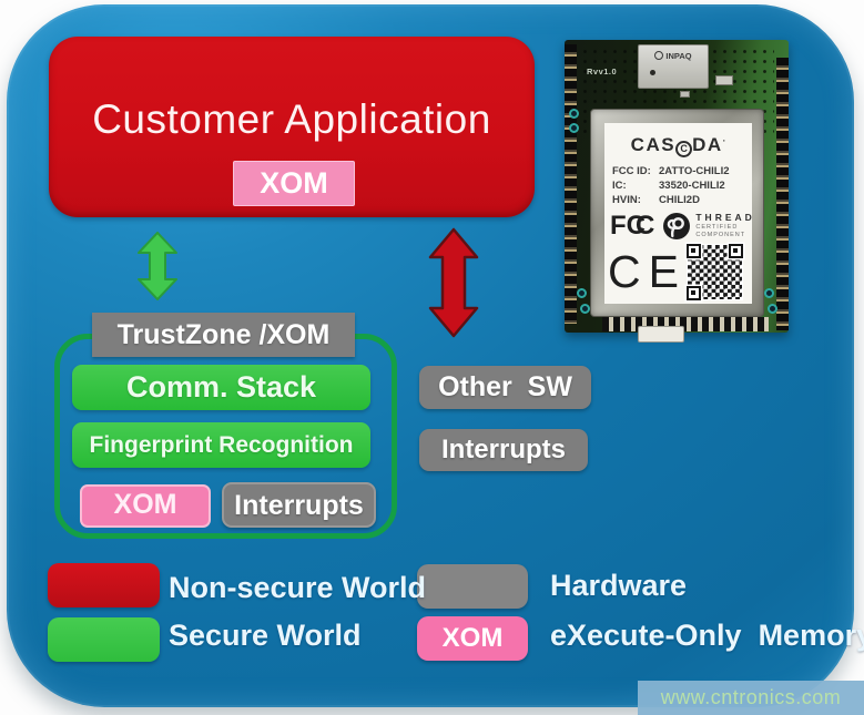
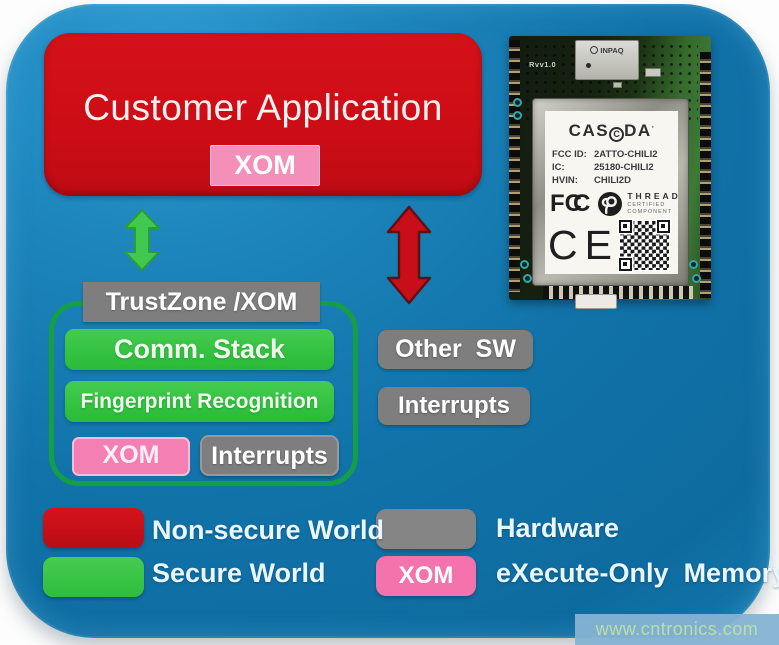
  Customer Application
  XOM
  TrustZone /XOM
  Comm. Stack
  Fingerprint Recognition
  XOM
  Interrupts
  Other SW
  Interrupts
  XOM
  Non-secure World
  Secure World
  Hardware
  eXecute-Only Memor
  Rvv1.0
  INPAQ
  CAS C DA·
  FCC ID:
  2ATTO-CHILI2
  IC:
- 33520-CHILI2
+ 25180-CHILI2
  HVIN:
  CHILI2D
  FCC
  THREAD
  CE
  www.cntronics.com
